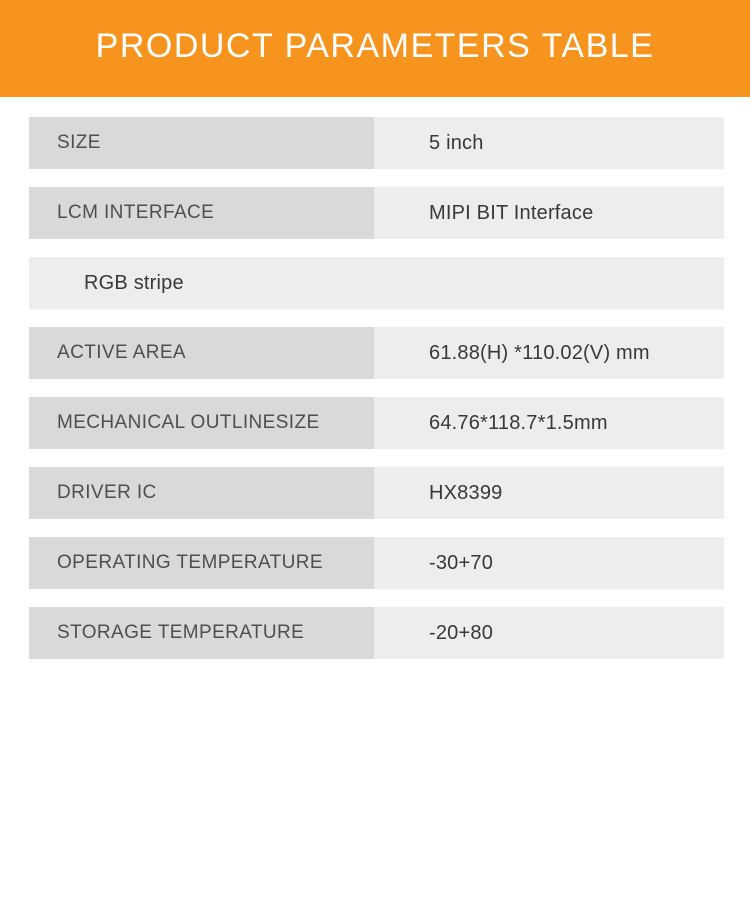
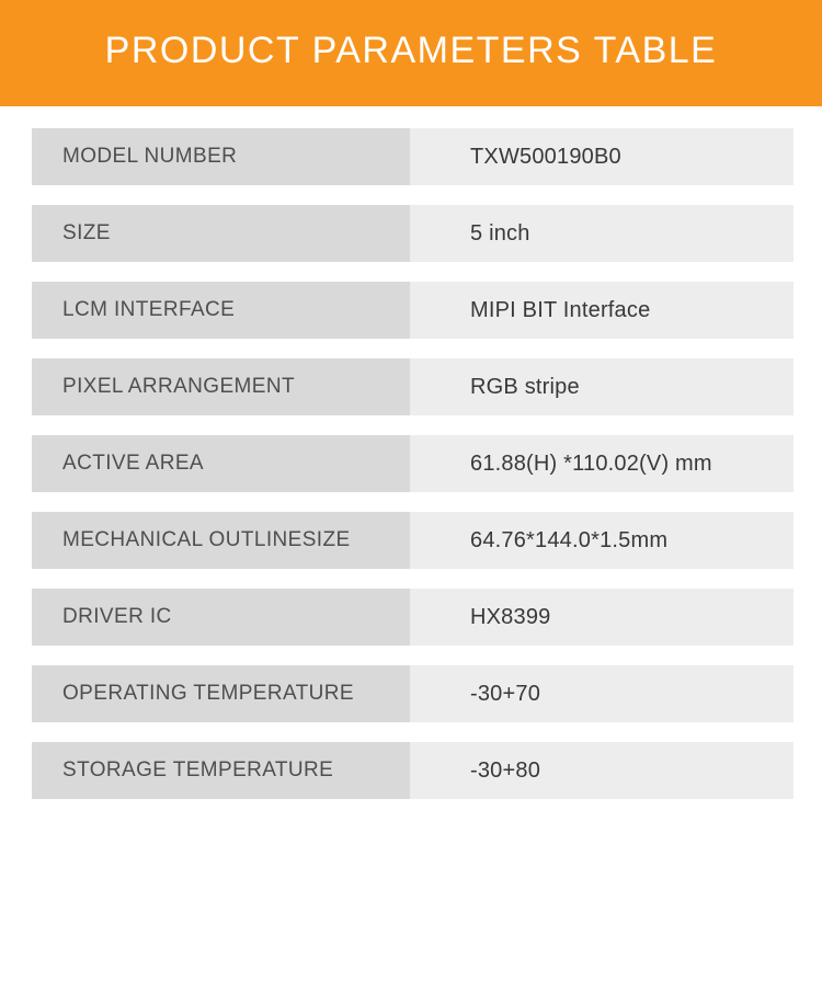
  PRODUCT PARAMETERS TABLE
+ MODEL NUMBER
+ TXW500190B0
  SIZE
  5 inch
  LCM INTERFACE
  MIPI BIT Interface
+ PIXEL ARRANGEMENT
  RGB stripe
  ACTIVE AREA
  61.88(H) *110.02(V) mm
  MECHANICAL OUTLINESIZE
- 64.76*118.7*1.5mm
+ 64.76*144.0*1.5mm
  DRIVER IC
  HX8399
  OPERATING TEMPERATURE
  -30+70
  STORAGE TEMPERATURE
- -20+80
+ -30+80
